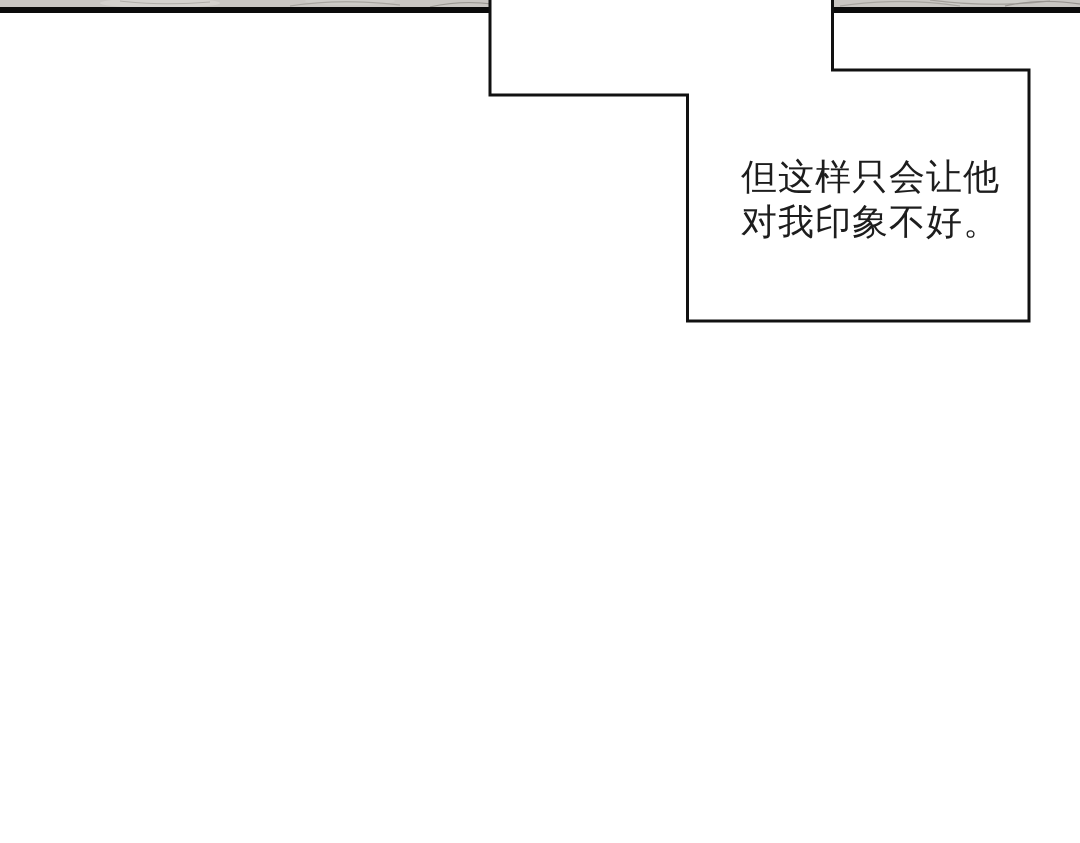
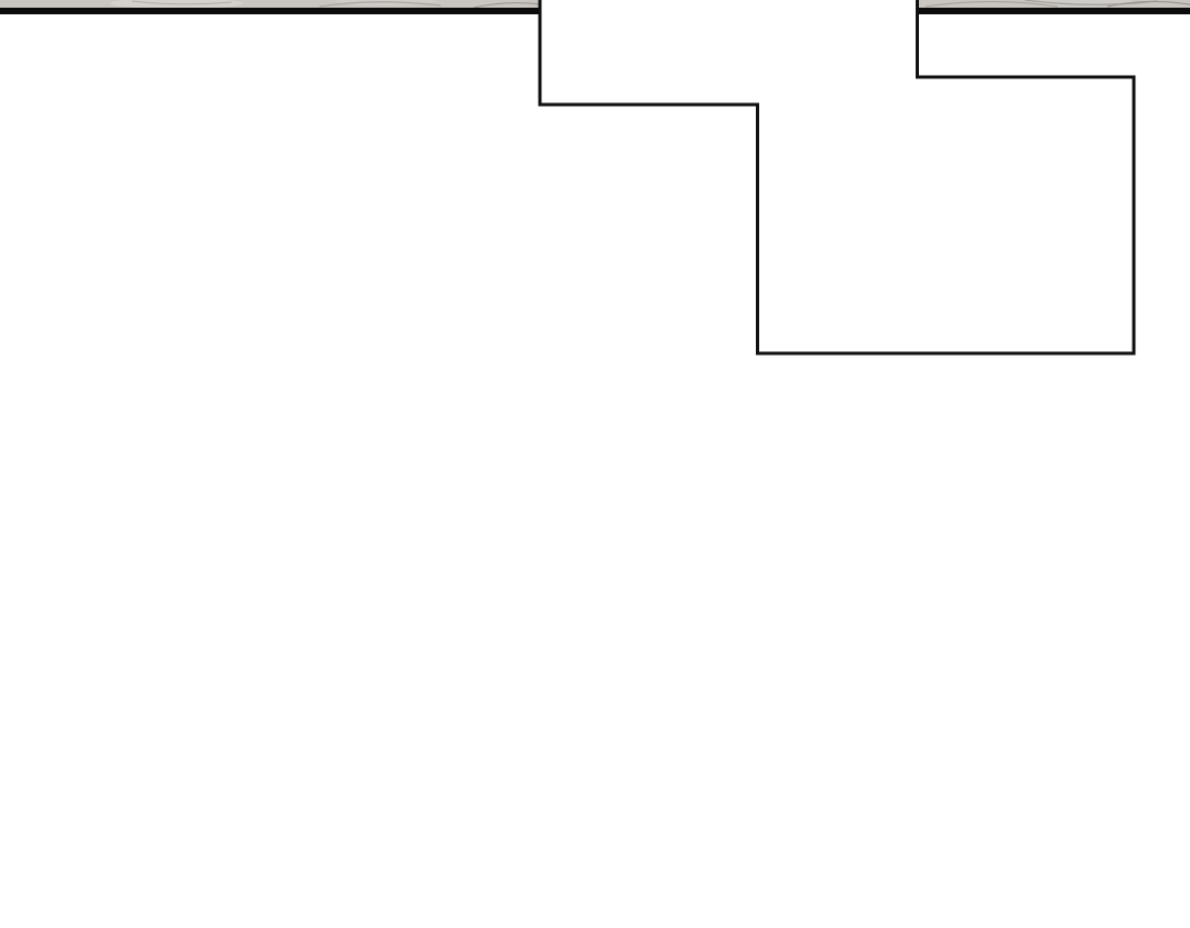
- 但这样只会让他
- 对我印象不好。
